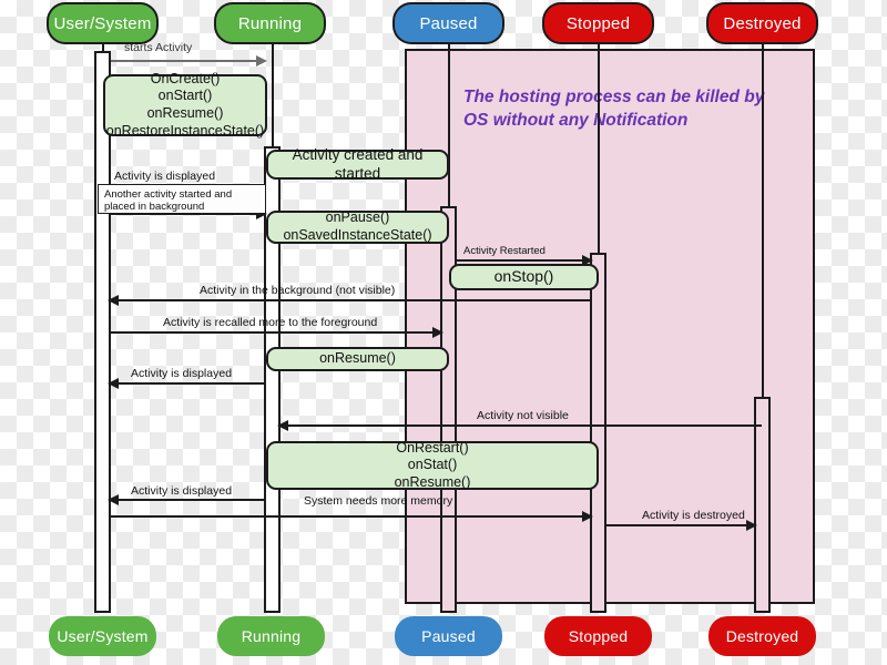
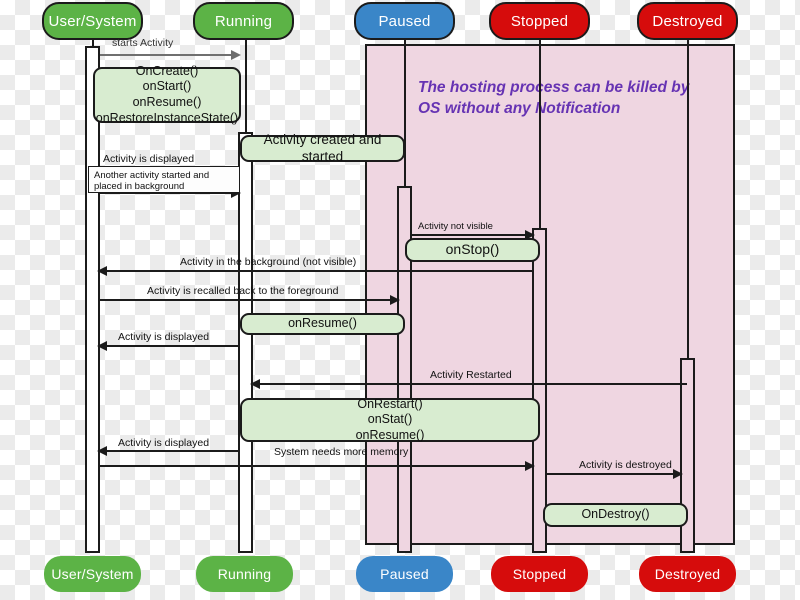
  The hosting proess can be killed by
  OS without anyotification
  User/System
  Running
  Paused
  Stopped
  Destroyed
  User/System
  Running
  Paused
  Stopped
  Destroyed
  starts Activity
  Activity is displayed
  Another activity started and placed in background
- Activity Restarted
+ Activity not visible
  Activity in the background (not visible)
- Activity is recalled more to the foreground
+ Activity is recalled back to the foreground
  Activity is displayed
- Activity not visible
+ Activity Restarted
  Activity is displayed
  System needs more memory
  Activity is destroyed
  OnCreate()
  onStart()
  onResume()
  onRestoreInstanceState()
  Activity created and started
- onPause()
- onSavedInstanceState()
  onStop()
  onResume()
  OnRestart()
  onStat()
  onResume()
+ OnDestroy()
